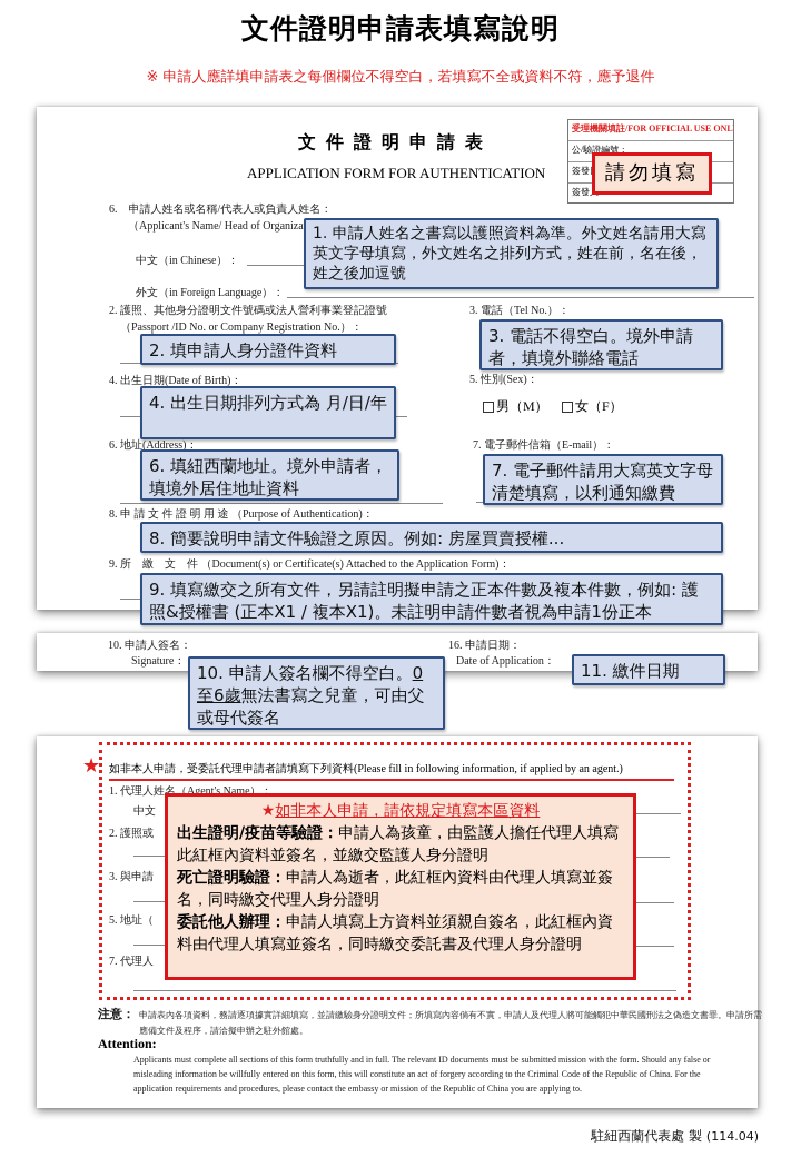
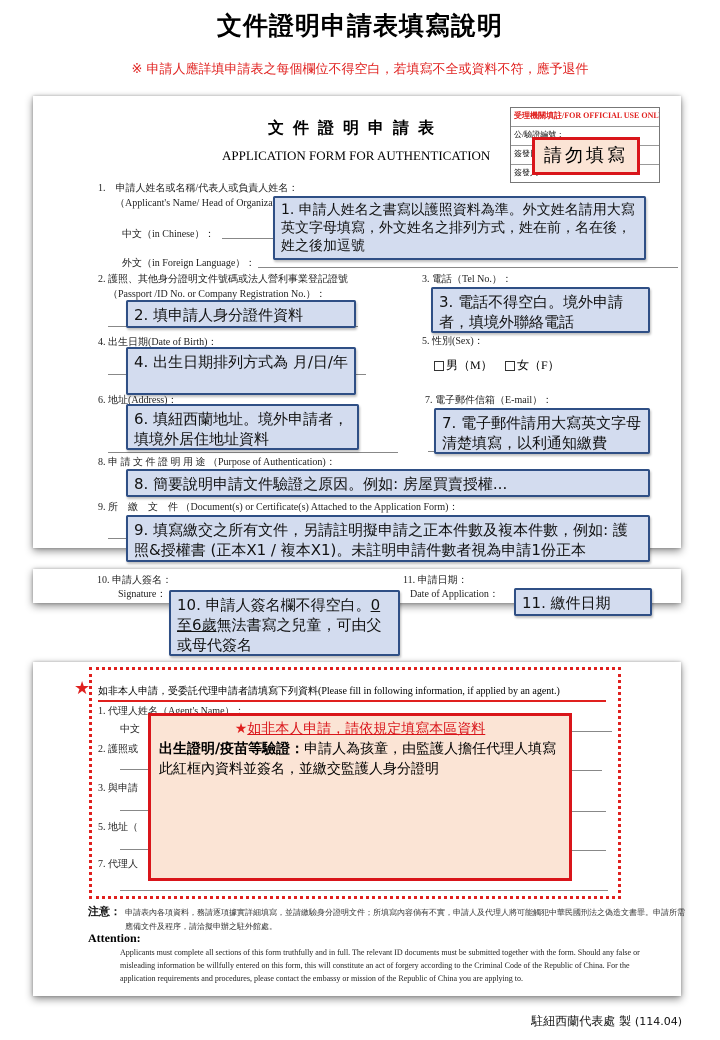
  文件證明申請表填寫說明
  ※ 申請人應詳填申請表之每個欄位不得空白，若填寫不全或資料不符，應予退件
  文件證明申請表
  APPLICATION FORM FOR AUTHENTICATION
  受理機關填註/FOR OFFICIAL USE ONL
  公/驗證編號：
  請勿填寫
- 6. 申請人姓名或名稱/代表人或負責人姓名：
+ 1. 申請人姓名或名稱/代表人或負責人姓名：
  （Applicant's Name/ Head of Organiza
  中文（in Chinese）：
  外文（in Foreign Language）：
  2. 護照、其他身分證明文件號碼或法人營利事業登記證號
  （Passport /ID No. or Company Registration No.）：
  3. 電話（Tel No.）：
  4. 出生日期(Date of Birth)：
  5. 性別(Sex)：
  男（M）
  女（F）
  6. 地址(Address)：
  7. 電子郵件信箱（E-mail）：
  8. 申 請 文 件 證 明 用 途 （Purpose of Authentication)：
  9. 所 繳 文 件 （Document(s) or Certificate(s) Attached to the Application Form)：
  10. 申請人簽名：
  Signature：
- 16. 申請日期：
+ 11. 申請日期：
  Date of Application：
  1. 申請人姓名之書寫以護照資料為準。外文姓名請用大寫英文字母填寫，外文姓名之排列方式，姓在前，名在後，姓之後加逗號
  2. 填申請人身分證件資料
  3. 電話不得空白。境外申請者，填境外聯絡電話
  4. 出生日期排列方式為 月/日/年
  6. 填紐西蘭地址。境外申請者，填境外居住地址資料
  7. 電子郵件請用大寫英文字母清楚填寫，以利通知繳費
  8. 簡要說明申請文件驗證之原因。例如: 房屋買賣授權...
  9. 填寫繳交之所有文件，另請註明擬申請之正本件數及複本件數，例如: 護照&授權書 (正本X1 / 複本X1)。未註明申請件數者視為申請1份正本
  10. 申請人簽名欄不得空白。0至6歲無法書寫之兒童，可由父或母代簽名
  11. 繳件日期
  ★
  如非本人申請，受委託代理申請者請填寫下列資料(Please fill in following information, if applied by an agent.)
  1. 代理人姓名（Agent's Name）：
  中文
  2. 護照或
  3. 與申請
  5. 地址（
  7. 代理人
  ★如非本人申請，請依規定填寫本區資料
  出生證明/疫苗等驗證：申請人為孩童，由監護人擔任代理人填寫此紅框內資料並簽名，並繳交監護人身分證明
- 死亡證明驗證：申請人為逝者，此紅框內資料由代理人填寫並簽名，同時繳交代理人身分證明
- 委託他人辦理：申請人填寫上方資料並須親自簽名，此紅框內資料由代理人填寫並簽名，同時繳交委託書及代理人身分證明
  注意：
  申請表內各項資料，務請逐項據實詳細填寫，並請繳驗身分證明文件；所填寫內容倘有不實，申請人及代理人將可能觸犯中華民國刑法之偽造文書罪。申請所需應備文件及程序，請洽擬申辦之駐外館處。
  Attention:
- Applicants must complete all sections of this form truthfully and in full. The relevant ID documents must be submitted mission with the form. Should any false or misleading information be willfully entered on this form, this will constitute an act of forgery according to the Criminal Code of the Republic of China. For the application requirements and procedures, please contact the embassy or mission of the Republic of China you are applying to.
+ Applicants must complete all sections of this form truthfully and in full. The relevant ID documents must be submitted together with the form. Should any false or misleading information be willfully entered on this form, this will constitute an act of forgery according to the Criminal Code of the Republic of China. For the application requirements and procedures, please contact the embassy or mission of the Republic of China you are applying to.
  駐紐西蘭代表處 製 (114.04)
